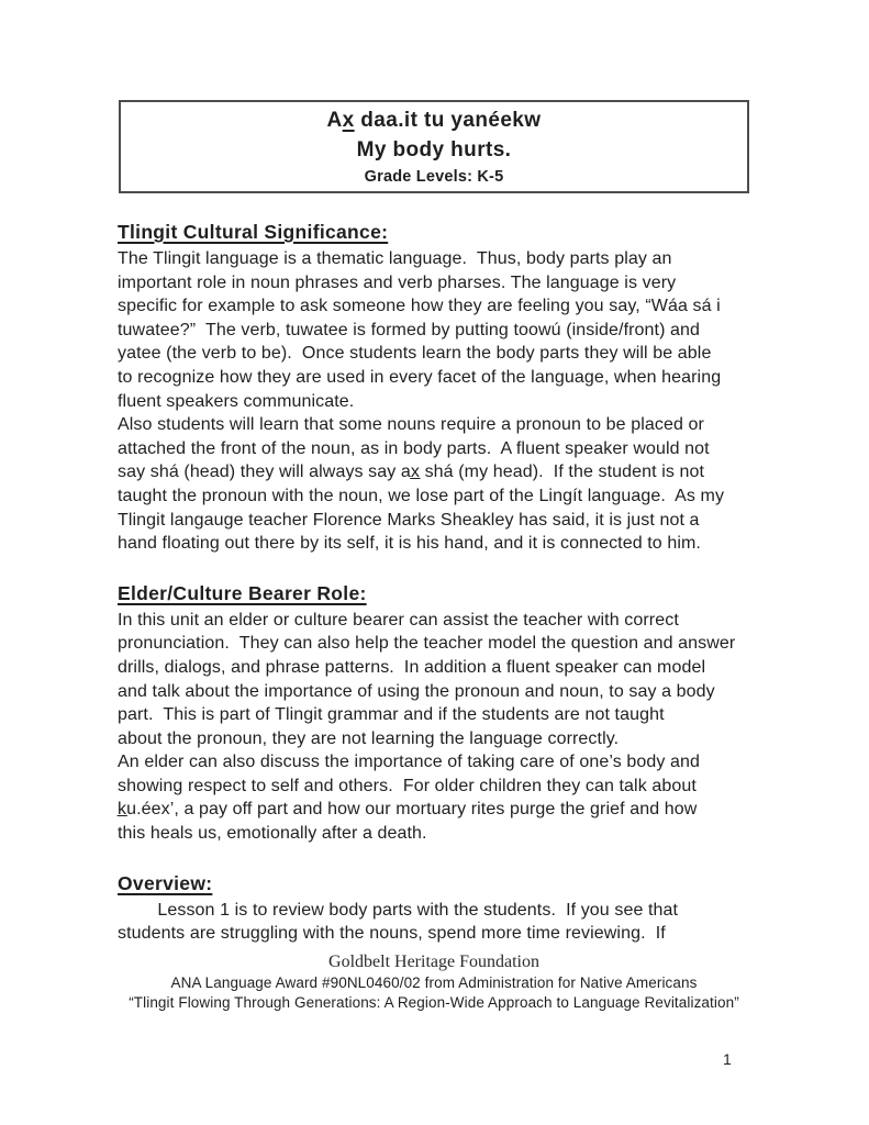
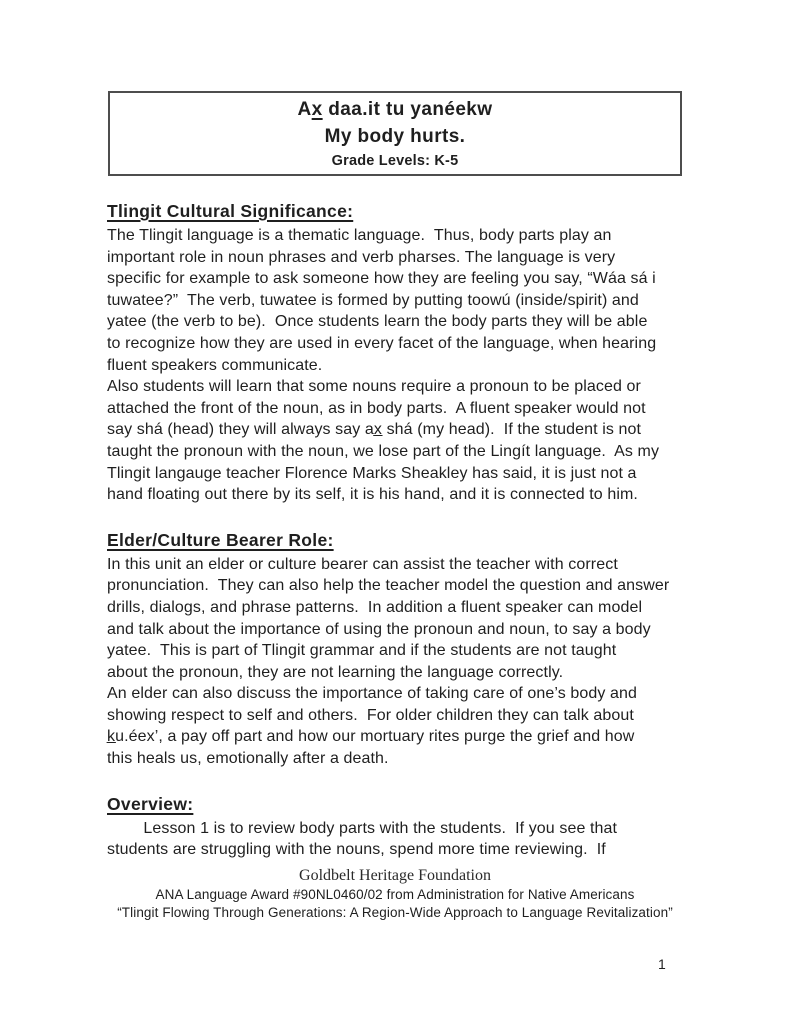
  Ax daa.it tu yanéekw
  My body hurts.
  Grade Levels: K-5
  Tlingit Cultural Significance:
  The Tlingit language is a thematic language. Thus, body parts play an
  important role in noun phrases and verb pharses. The language is very
  specific for example to ask someone how they are feeling you say, “Wáa sá i
- tuwatee?” The verb, tuwatee is formed by putting toowú (inside/front) and
+ tuwatee?” The verb, tuwatee is formed by putting toowú (inside/spirit) and
  yatee (the verb to be). Once students learn the body parts they will be able
  to recognize how they are used in every facet of the language, when hearing
  fluent speakers communicate.
  Also students will learn that some nouns require a pronoun to be placed or
  attached the front of the noun, as in body parts. A fluent speaker would not
  say shá (head) they will always say ax̲ shá (my head). If the student is not
  taught the pronoun with the noun, we lose part of the Lingít language. As my
  Tlingit langauge teacher Florence Marks Sheakley has said, it is just not a
  hand floating out there by its self, it is his hand, and it is connected to him.
  Elder/Culture Bearer Role:
  In this unit an elder or culture bearer can assist the teacher with correct
  pronunciation. They can also help the teacher model the question and answer
  drills, dialogs, and phrase patterns. In addition a fluent speaker can model
  and talk about the importance of using the pronoun and noun, to say a body
- part. This is part of Tlingit grammar and if the students are not taught
+ yatee. This is part of Tlingit grammar and if the students are not taught
  about the pronoun, they are not learning the language correctly.
  An elder can also discuss the importance of taking care of one’s body and
  showing respect to self and others. For older children they can talk about
  k̲u.éex’, a pay off part and how our mortuary rites purge the grief and how
  this heals us, emotionally after a death.
  Overview:
  Lesson 1 is to review body parts with the students. If you see that
  students are struggling with the nouns, spend more time reviewing. If
  Goldbelt Heritage Foundation
  ANA Language Award #90NL0460/02 from Administration for Native Americans
  “Tlingit Flowing Through Generations: A Region-Wide Approach to Language Revitalization”
  1
